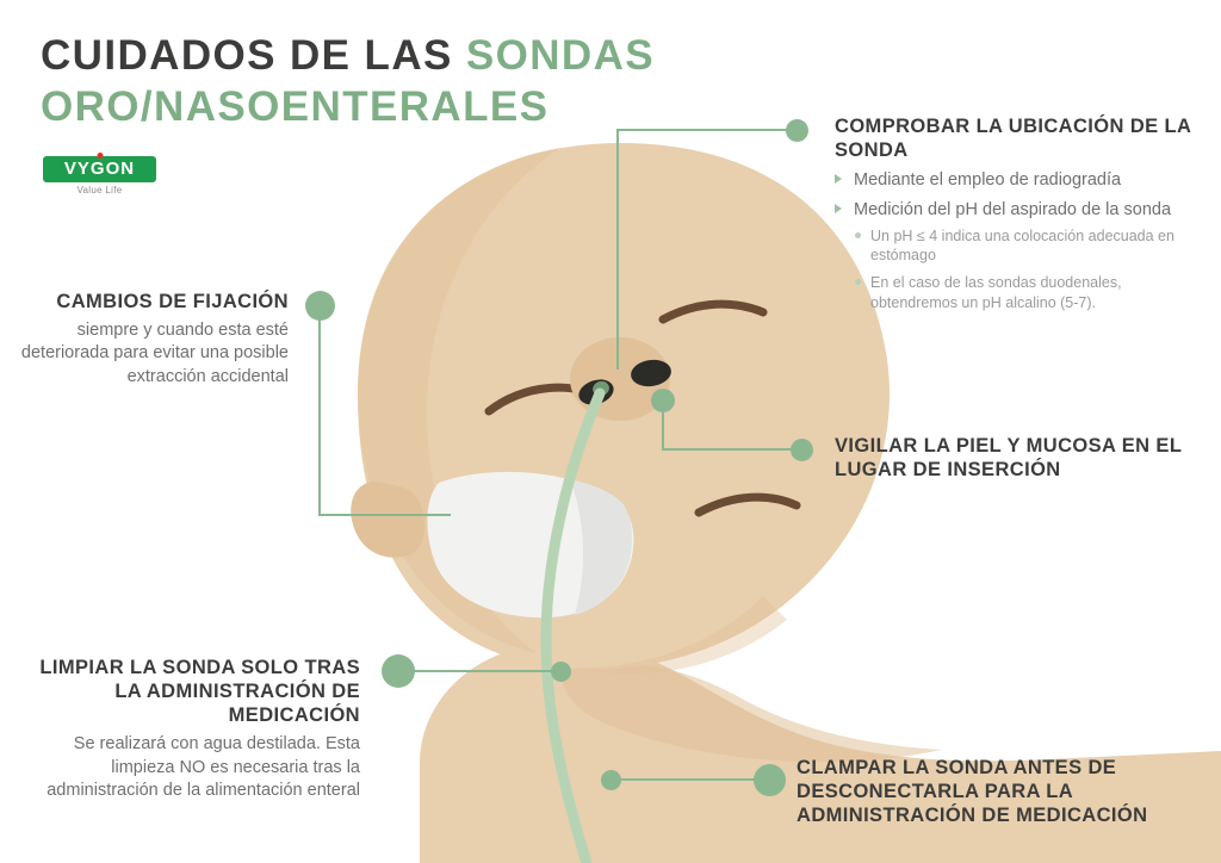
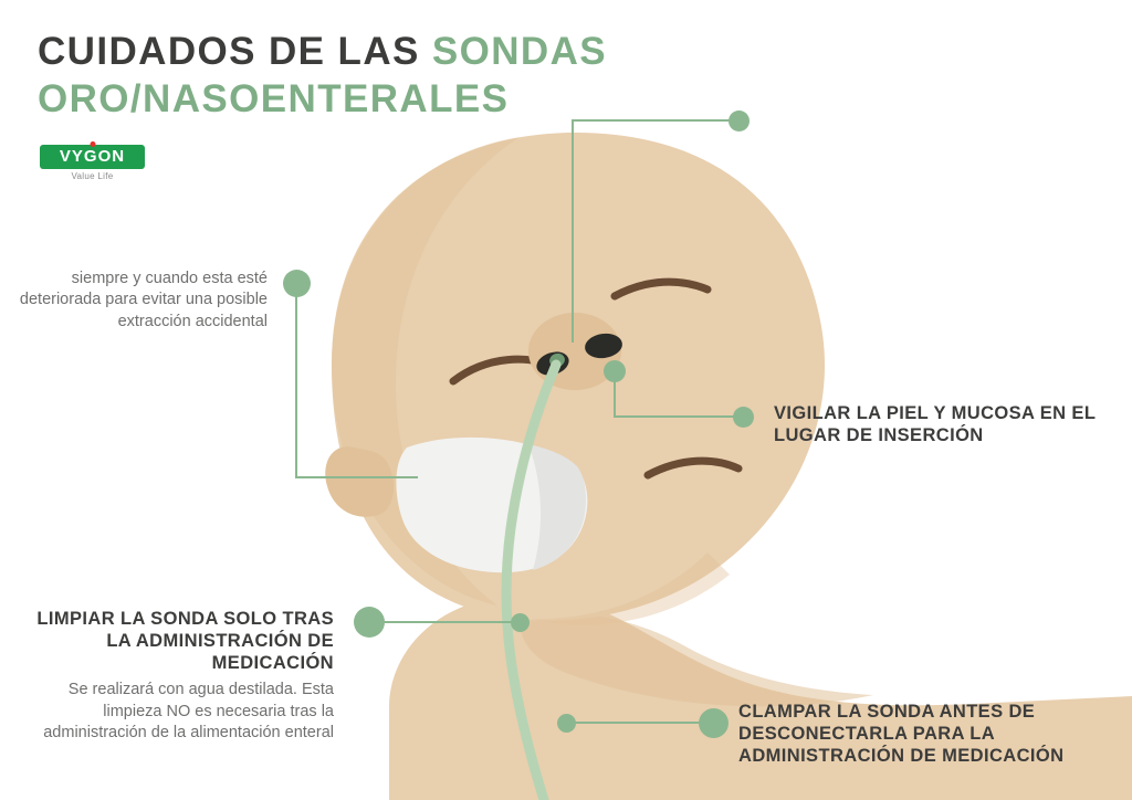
  CUIDADOS DE LAS SONDAS
  ORO/NASOENTERALES
  VYGON
  Value Life
- COMPROBAR LA UBICACIÓN DE LA SONDA
- Mediante el empleo de radiogradía
- Medición del pH del aspirado de la sonda
- Un pH ≤ 4 indica una colocación adecuada en estómago
- En el caso de las sondas duodenales, obtendremos un pH alcalino (5-7).
- CAMBIOS DE FIJACIÓN
  siempre y cuando esta esté deteriorada para evitar una posible extracción accidental
  VIGILAR LA PIEL Y MUCOSA EN EL LUGAR DE INSERCIÓN
  LIMPIAR LA SONDA SOLO TRAS LA ADMINISTRACIÓN DE MEDICACIÓN
  Se realizará con agua destilada. Esta limpieza NO es necesaria tras la administración de la alimentación enteral
  CLAMPAR LA SONDA ANTES DE DESCONECTARLA PARA LA ADMINISTRACIÓN DE MEDICACIÓN
